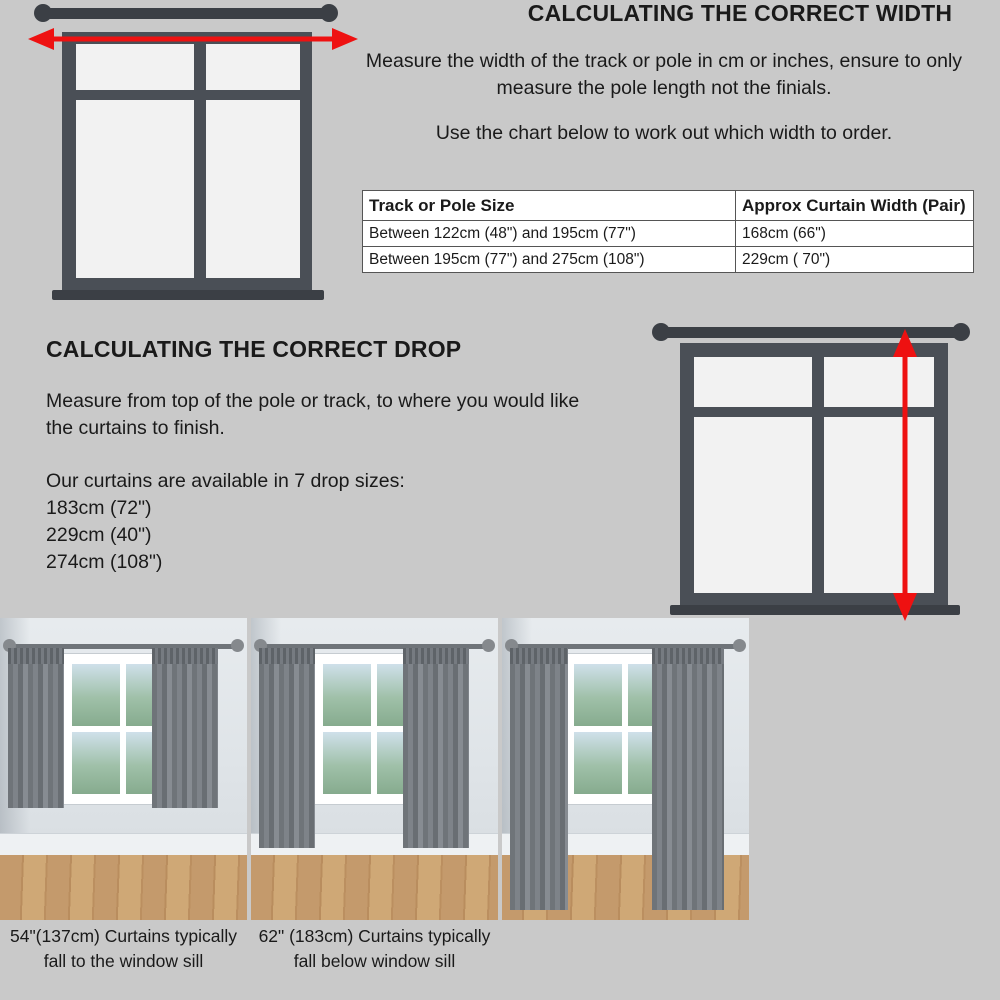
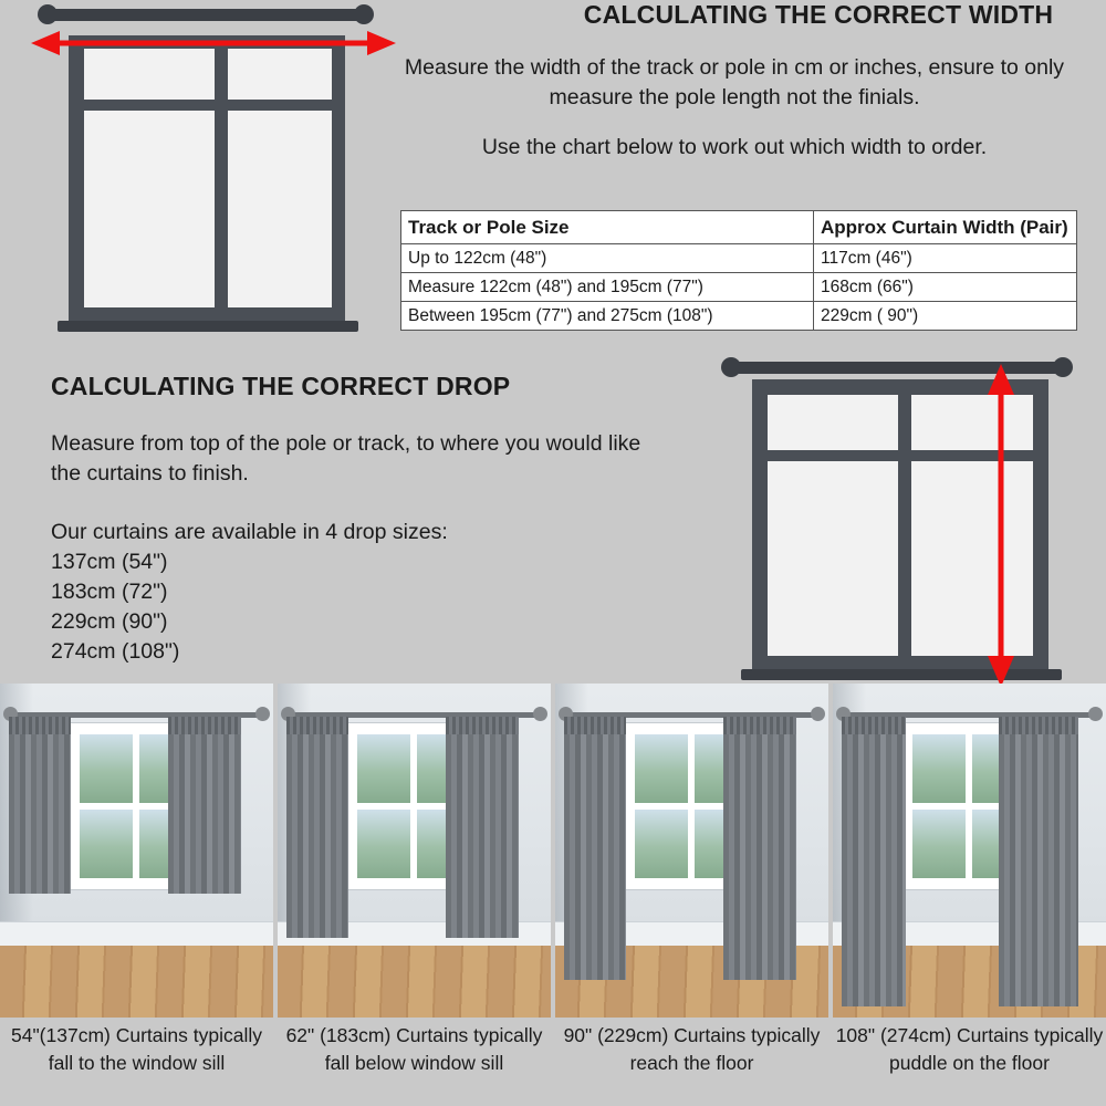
  CALCULATING THE CORRECT WIDTH
  Measure the width of the track or pole in cm or inches, ensure to only measure the pole length not the finials.
  Use the chart below to work out which width to order.
  Track or Pole Size	Approx Curtain Width (Pair)
+ Up to 122cm (48")	117cm (46")
- Between 122cm (48") and 195cm (77")	168cm (66")
+ Measure 122cm (48") and 195cm (77")	168cm (66")
- Between 195cm (77") and 275cm (108")	229cm ( 70")
+ Between 195cm (77") and 275cm (108")	229cm ( 90")
  CALCULATING THE CORRECT DROP
  Measure from top of the pole or track, to where you would like the curtains to finish.
- Our curtains are available in 7 drop sizes:
+ Our curtains are available in 4 drop sizes:
+ 137cm (54")
  183cm (72")
- 229cm (40")
+ 229cm (90")
  274cm (108")
  54"(137cm) Curtains typically fall to the window sill
  62" (183cm) Curtains typically fall below window sill
+ 90" (229cm) Curtains typically reach the floor
+ 108" (274cm) Curtains typically puddle on the floor
